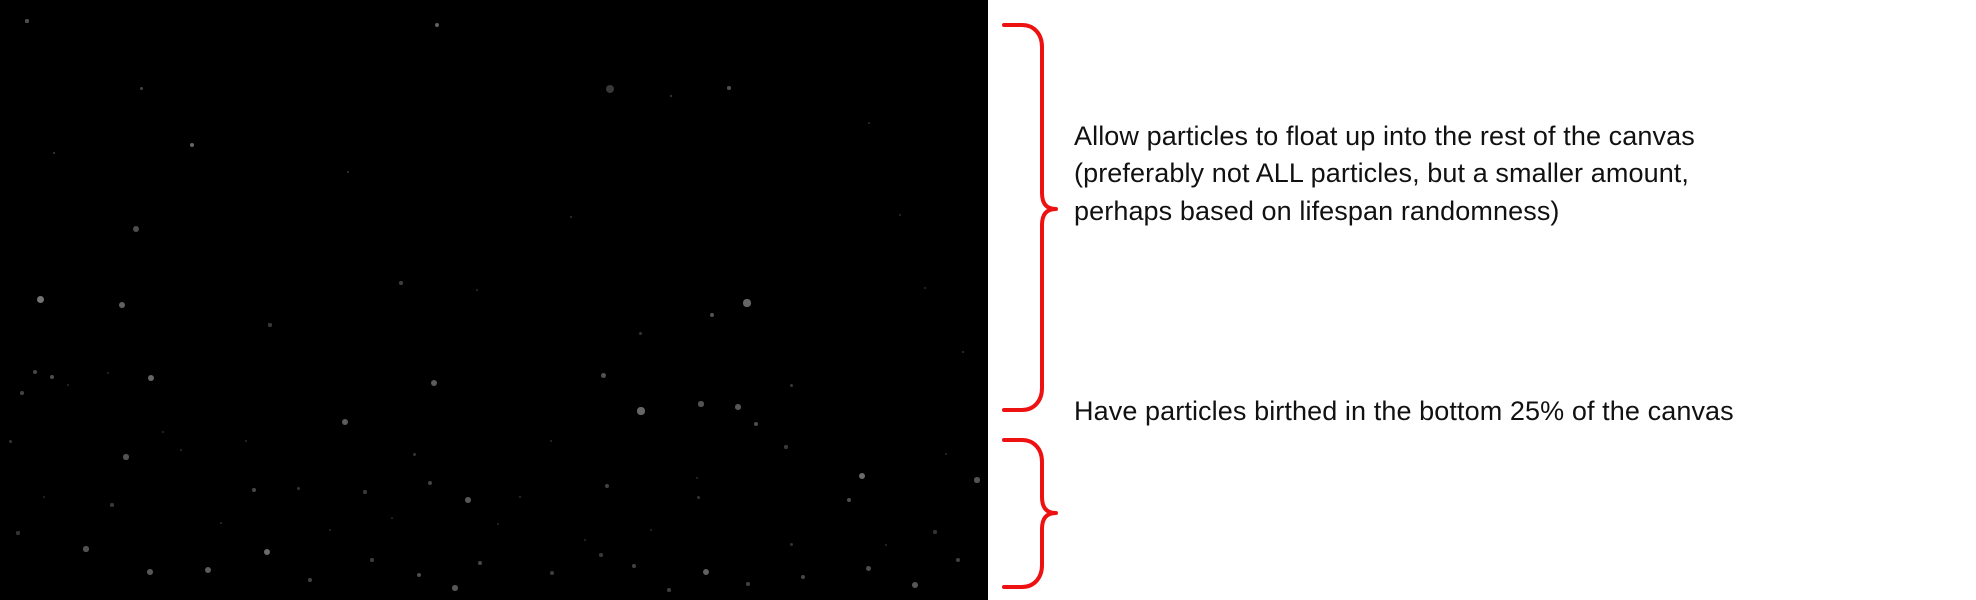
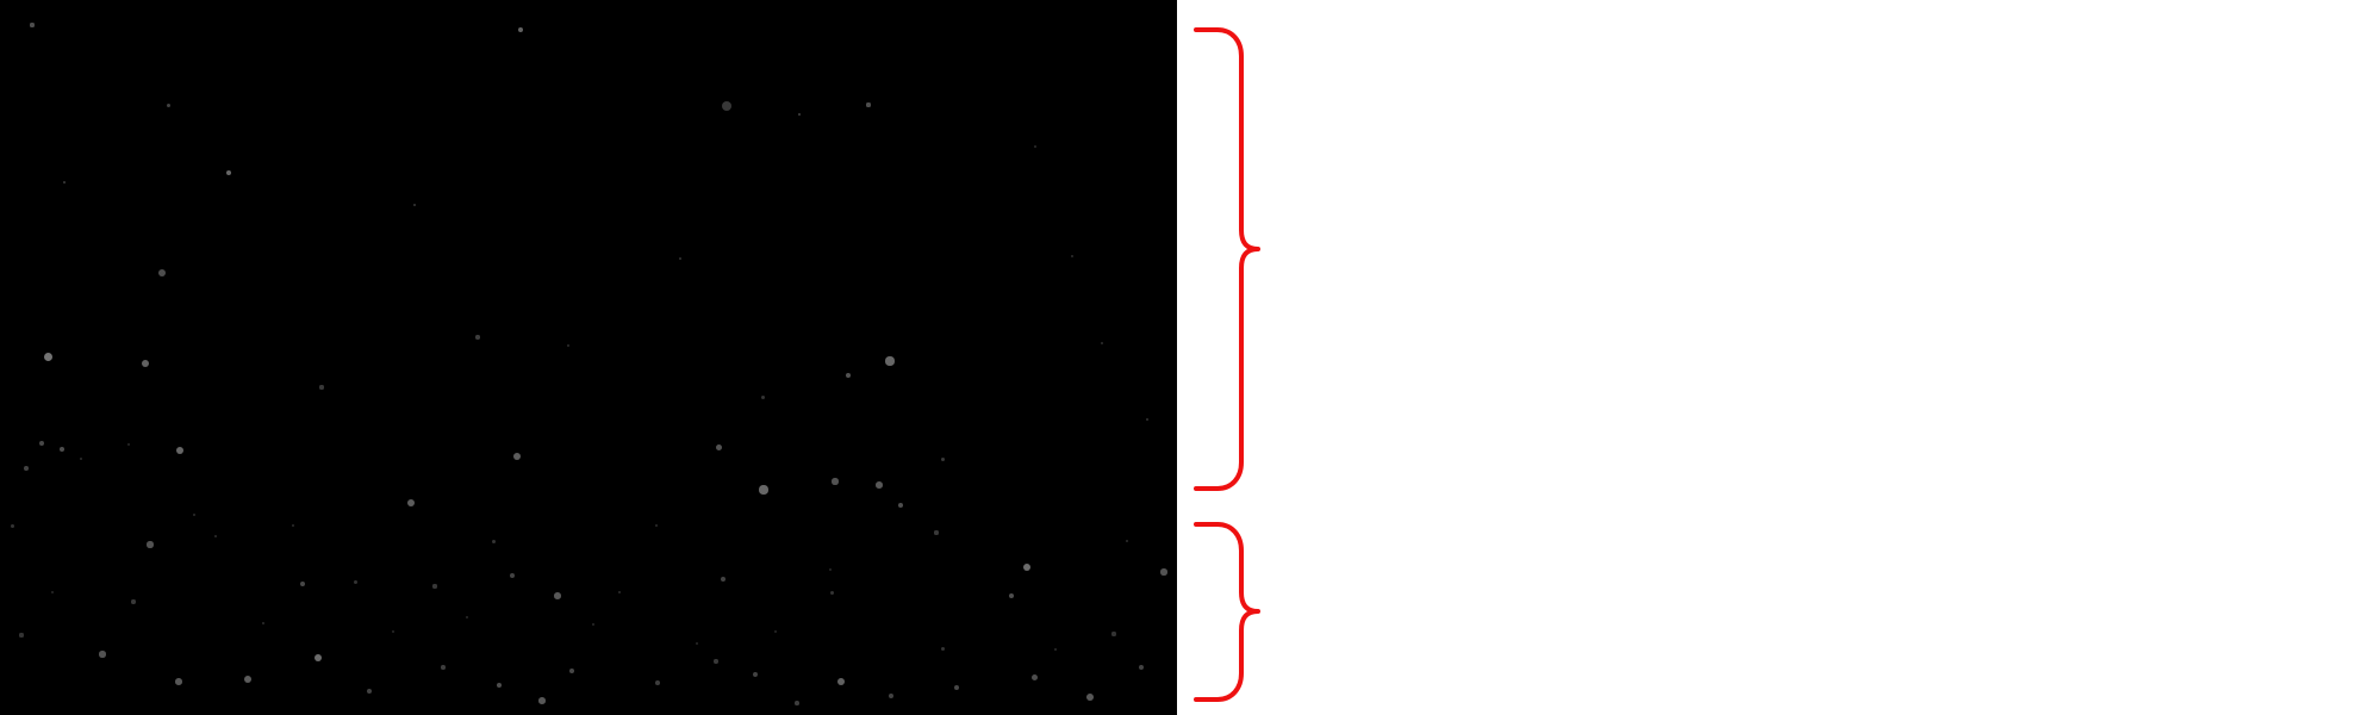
- Allow particles to float up into the rest of the canvas
- (preferably not ALL particles, but a smaller amount,
- perhaps based on lifespan randomness)
- Have particles birthed in the bottom 25% of the canvas
